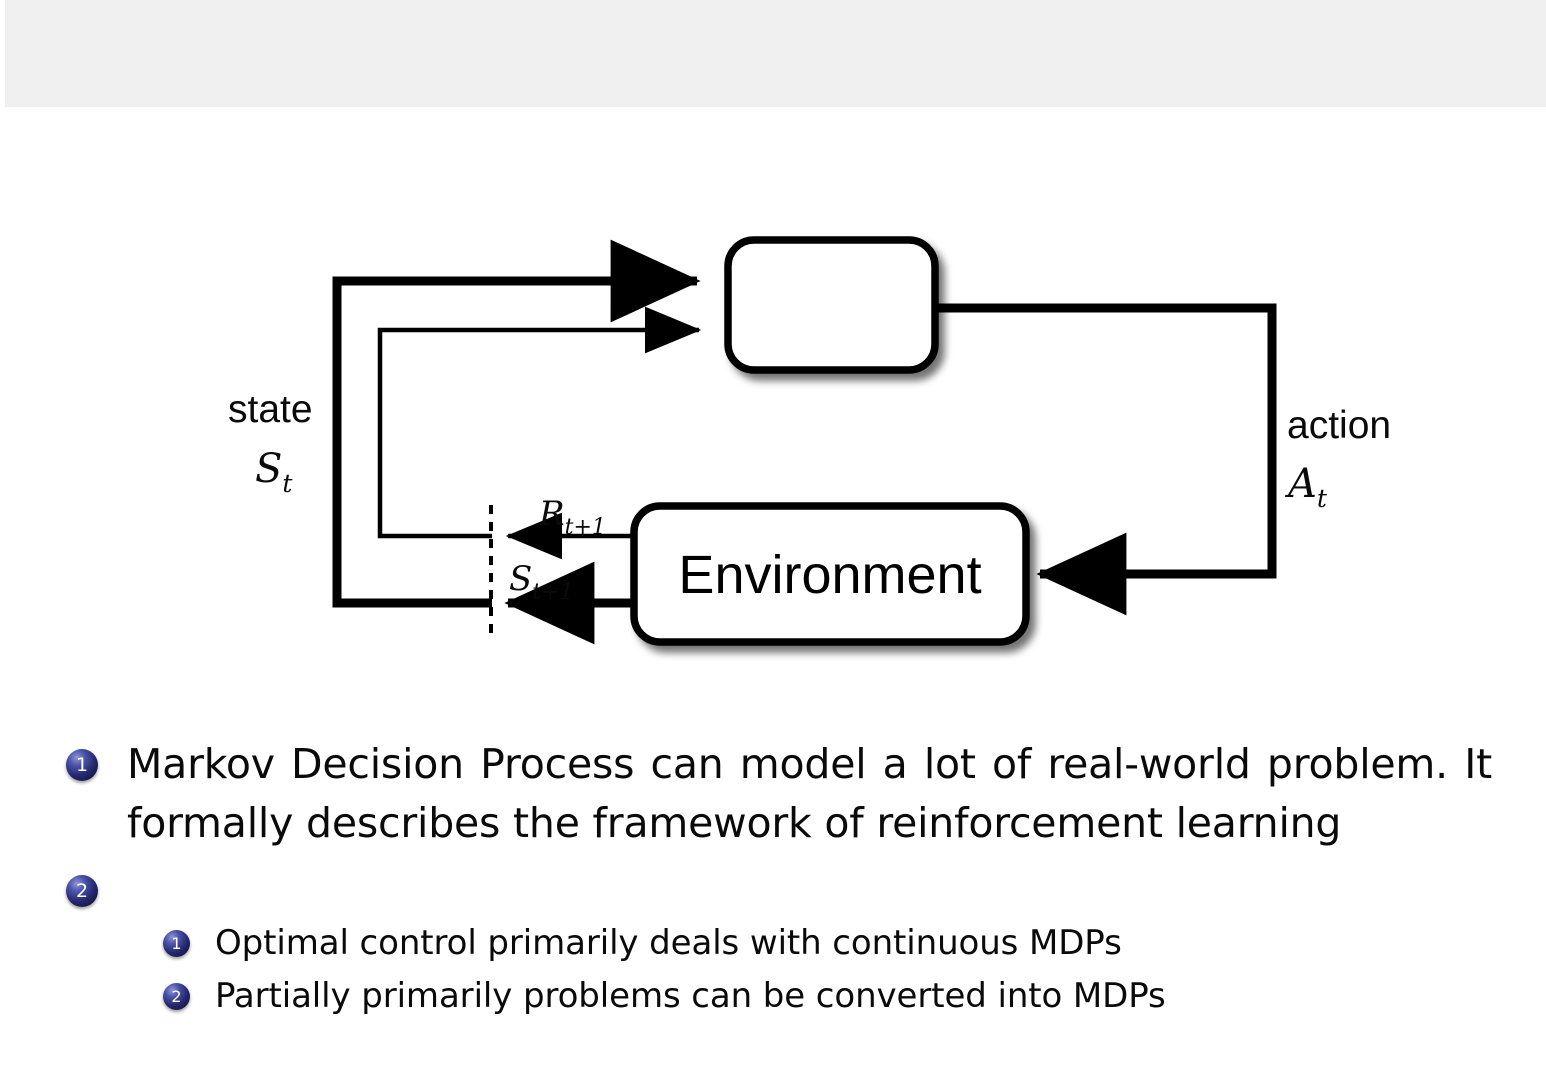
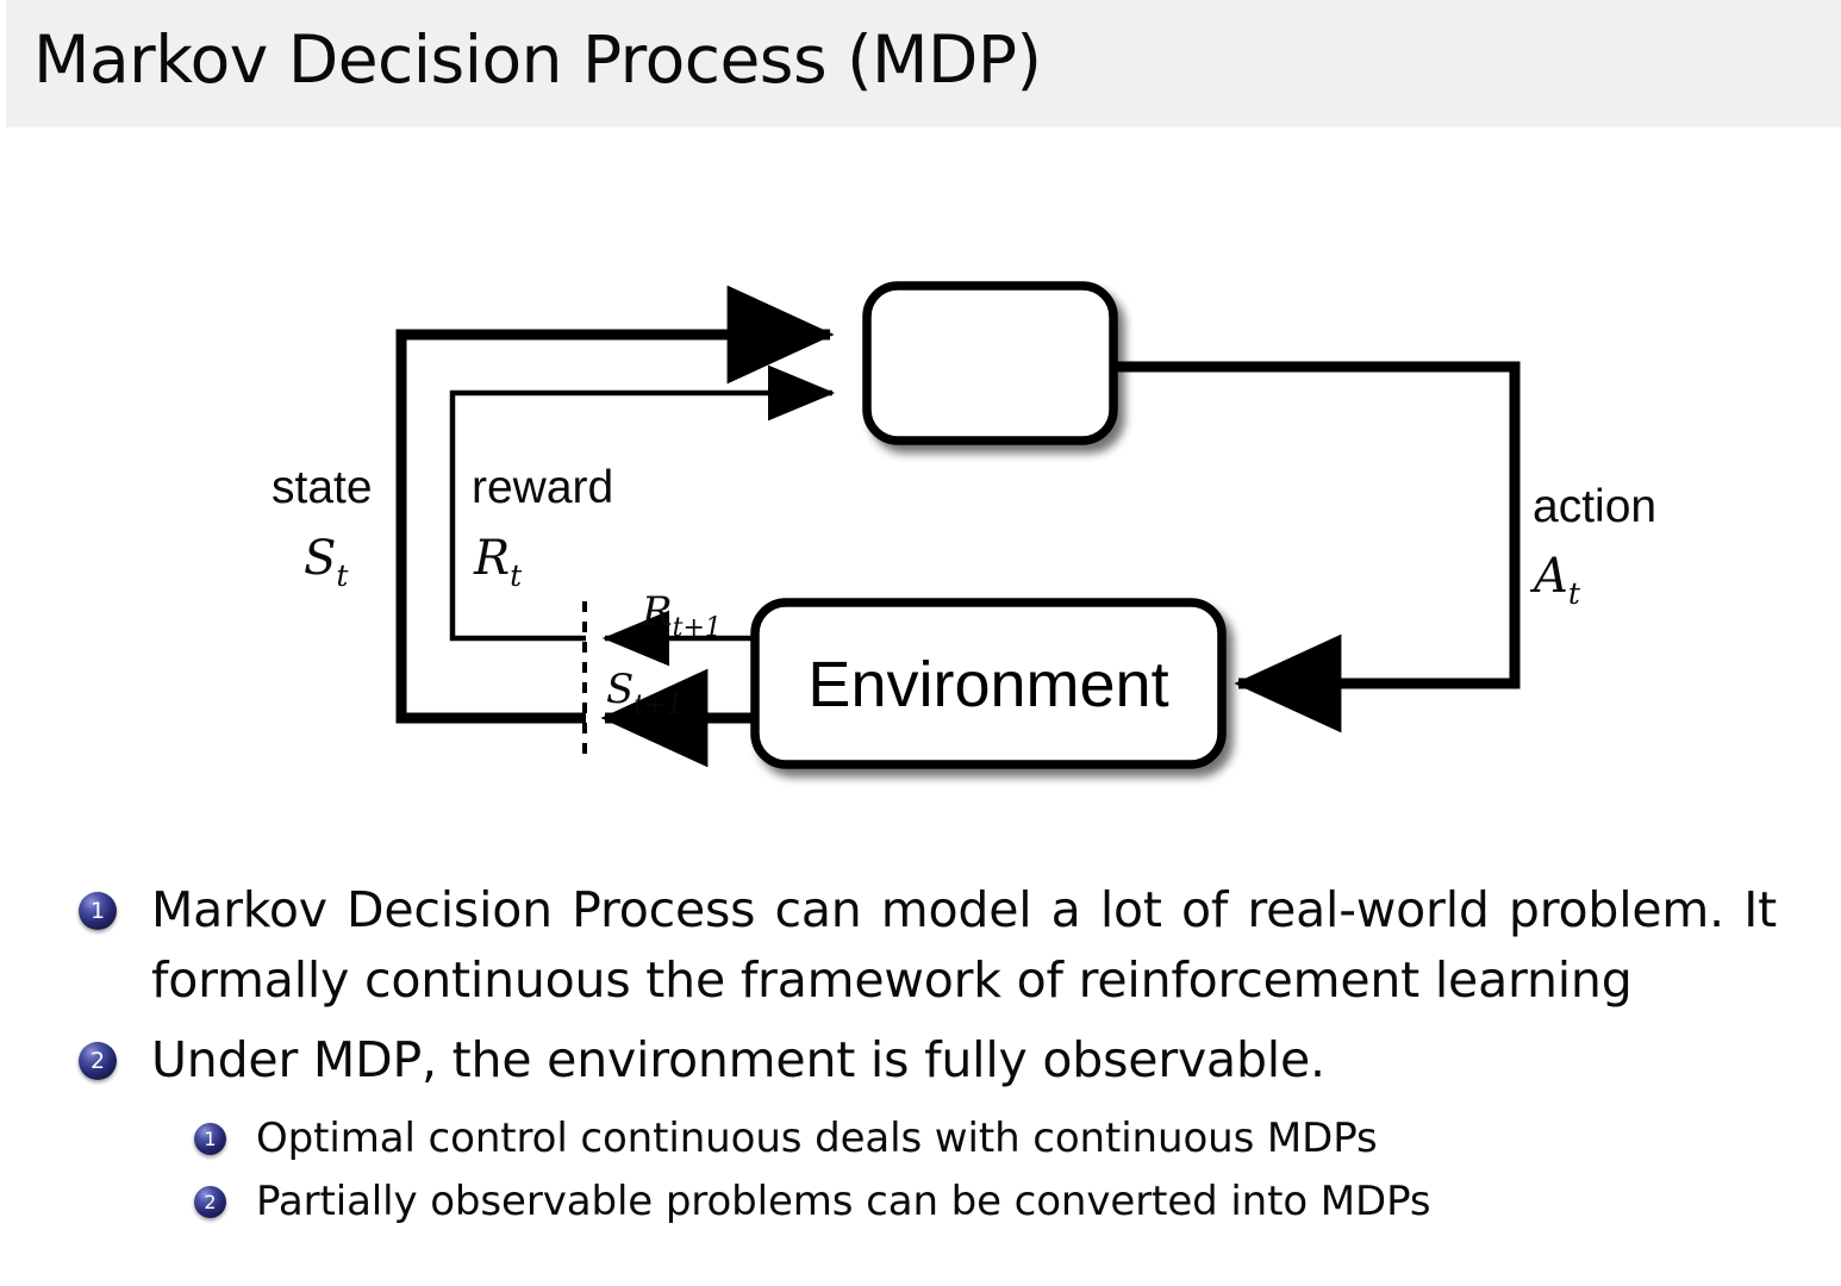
+ Markov Decision Process (MDP)
  Environment
  state
  St
+ reward
+ Rt
  action
  At
  Rt+1
  St+1
  1
- Markov Decision Process can model a lot of real-world problem. It formally describes the framework of reinforcement learning
+ Markov Decision Process can model a lot of real-world problem. It formally continuous the framework of reinforcement learning
  2
+ Under MDP, the environment is fully observable.
  1
- Optimal control primarily deals with continuous MDPs
+ Optimal control continuous deals with continuous MDPs
  2
- Partially primarily problems can be converted into MDPs
+ Partially observable problems can be converted into MDPs
